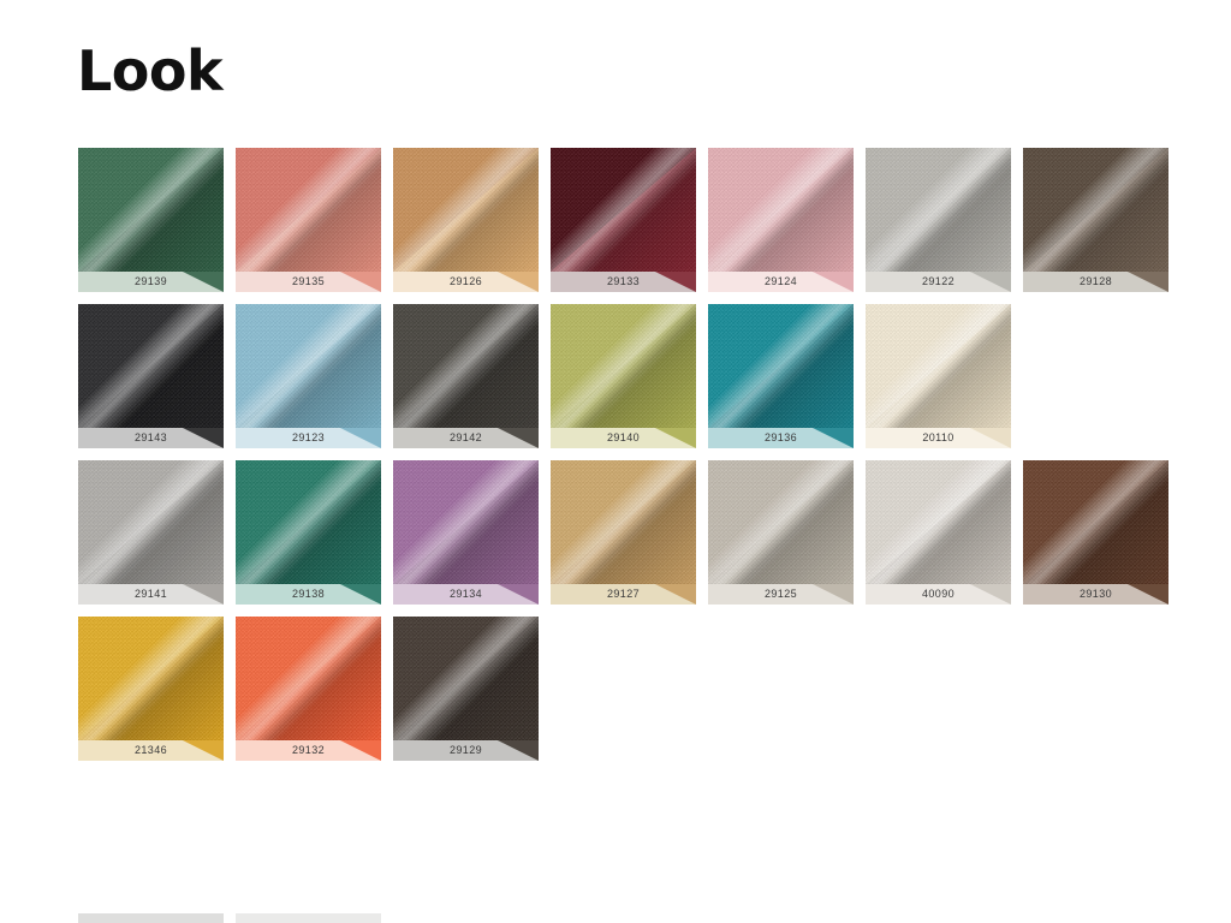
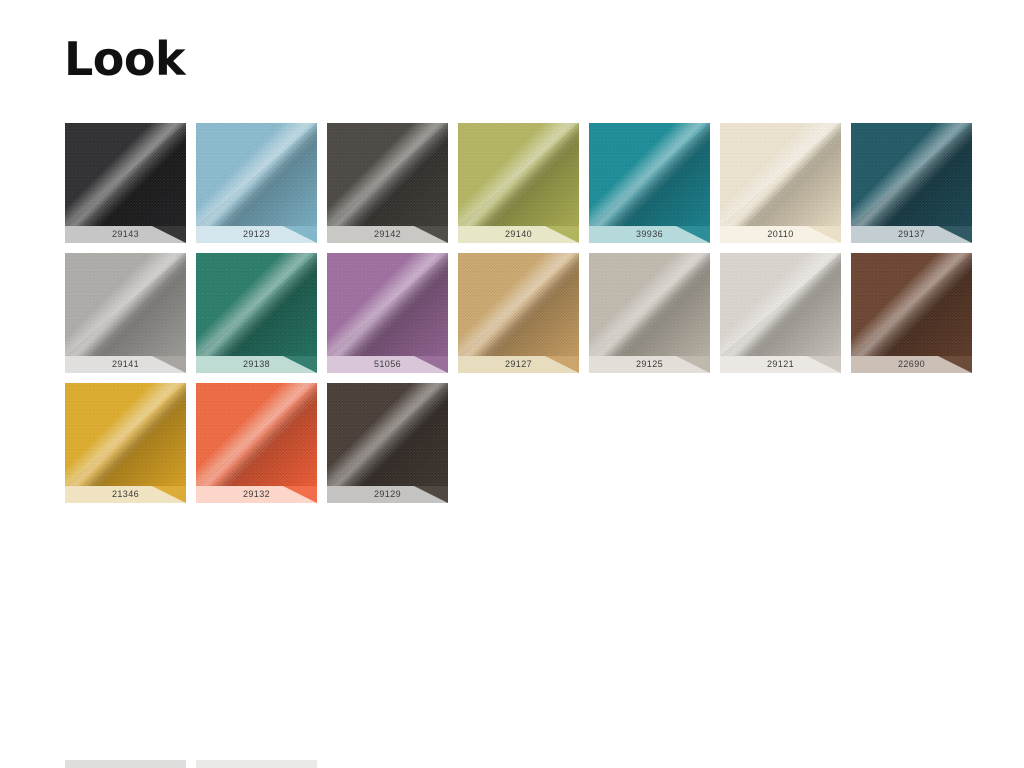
  Look
- 29139
- 29135
- 29126
- 29133
- 29124
- 29122
- 29128
  29143
  29123
  29142
  29140
- 29136
+ 39936
  20110
+ 29137
  29141
  29138
- 29134
+ 51056
  29127
  29125
- 40090
+ 29121
- 29130
+ 22690
  21346
  29132
  29129
